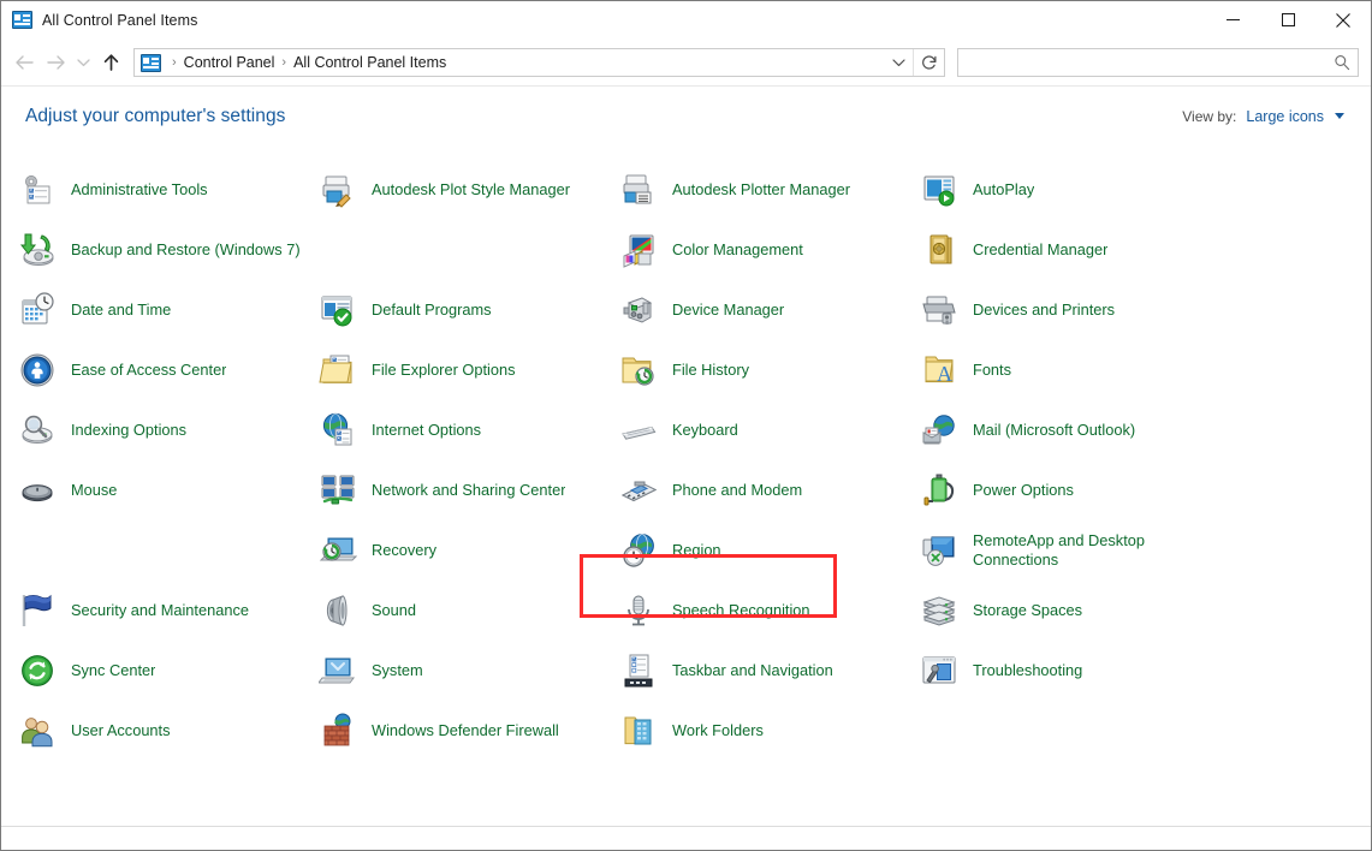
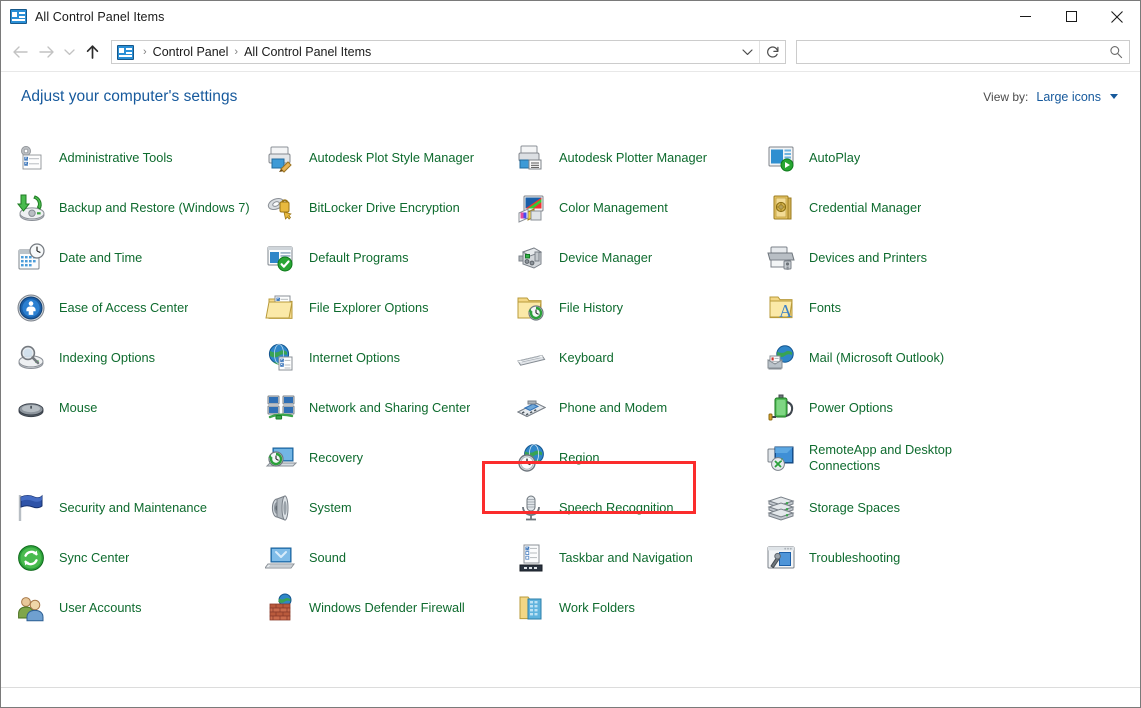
  All Control Panel Items
  ›
  Control Panel
  ›
  All Control Panel Items
  Adjust your computer's settings
  View by:
  Large icons
  Administrative Tools
  Autodesk Plot Style Manager
  Autodesk Plotter Manager
  AutoPlay
  Backup and Restore (Windows 7)
+ BitLocker Drive Encryption
  Color Management
  Credential Manager
  Date and Time
  Default Programs
  Device Manager
  Devices and Printers
  Ease of Access Center
  File Explorer Options
  File History
  A
  Fonts
  Indexing Options
  Internet Options
  Keyboard
  Mail (Microsoft Outlook)
  Mouse
  Network and Sharing Center
  Phone and Modem
  Power Options
  Recovery
  Region
  RemoteApp and Desktop Connections
  Security and Maintenance
- Sound
+ System
  Speech Recognition
  Storage Spaces
  Sync Center
- System
+ Sound
  Taskbar and Navigation
  Troubleshooting
  User Accounts
  Windows Defender Firewall
  Work Folders
